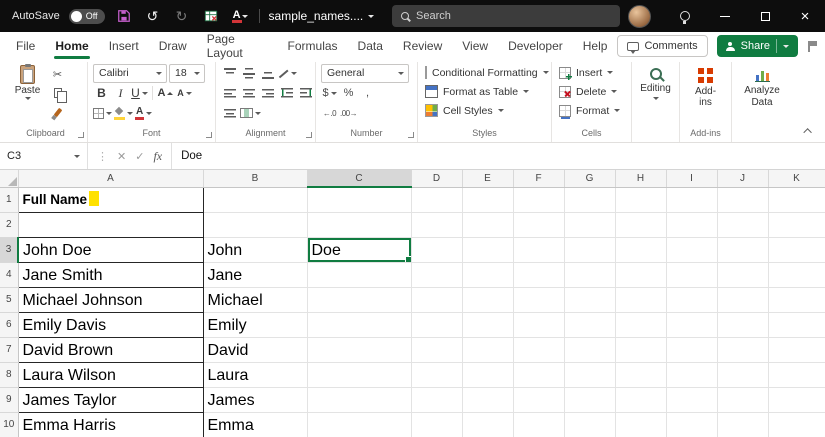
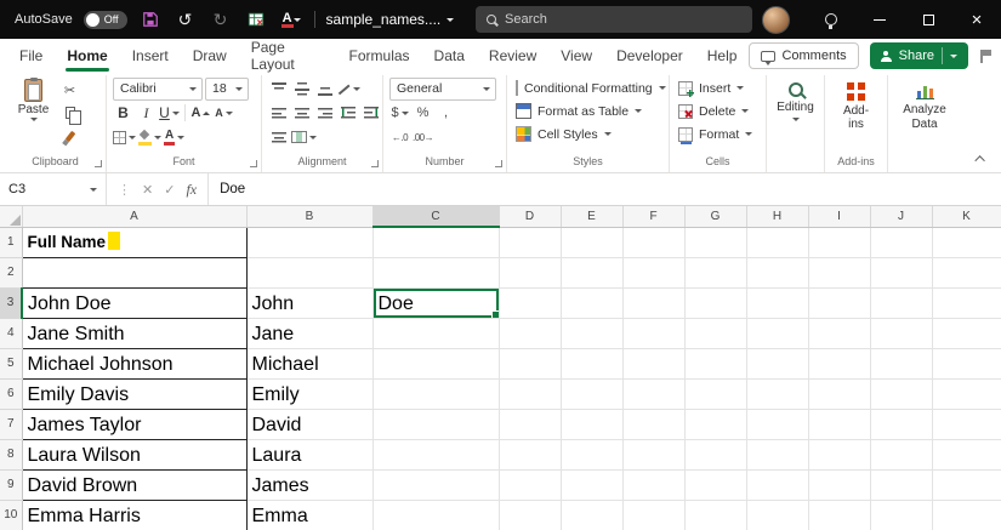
  AutoSave
  Off
  ↺
  ↻
  A
  sample_names....
  Search
  ×
  File
  Home
  Insert
  Draw
  Page Layout
  Formulas
  Data
  Review
  View
  Developer
  Help
  Comments
  Share
  Paste
  ✂
  Clipboard
  Calibri
  18
  B
  I
  U
  A
  A
  A
  Font
  Alignment
  General
  $
  %
  ,
  ←.0
  .00→
  Number
  Conditional Formatting
  Format as Table
  Cell Styles
  Styles
  Insert
  Delete
  Format
  Cells
  Editing
  Add-ins
  Add-ins
  Analyze Data
  C3
  ⋮
  ✕
  ✓
  fx
  Doe
  	A	B	C	D	E	F	G	H	I	J	K
  1	Full Name
  2
  3	John Doe	John	Doe
  4	Jane Smith	Jane
  5	Michael Johnson	Michael
  6	Emily Davis	Emily
- 7	David Brown	David
+ 7	James Taylor	David
  8	Laura Wilson	Laura
- 9	James Taylor	James
+ 9	David Brown	James
  10	Emma Harris	Emma
